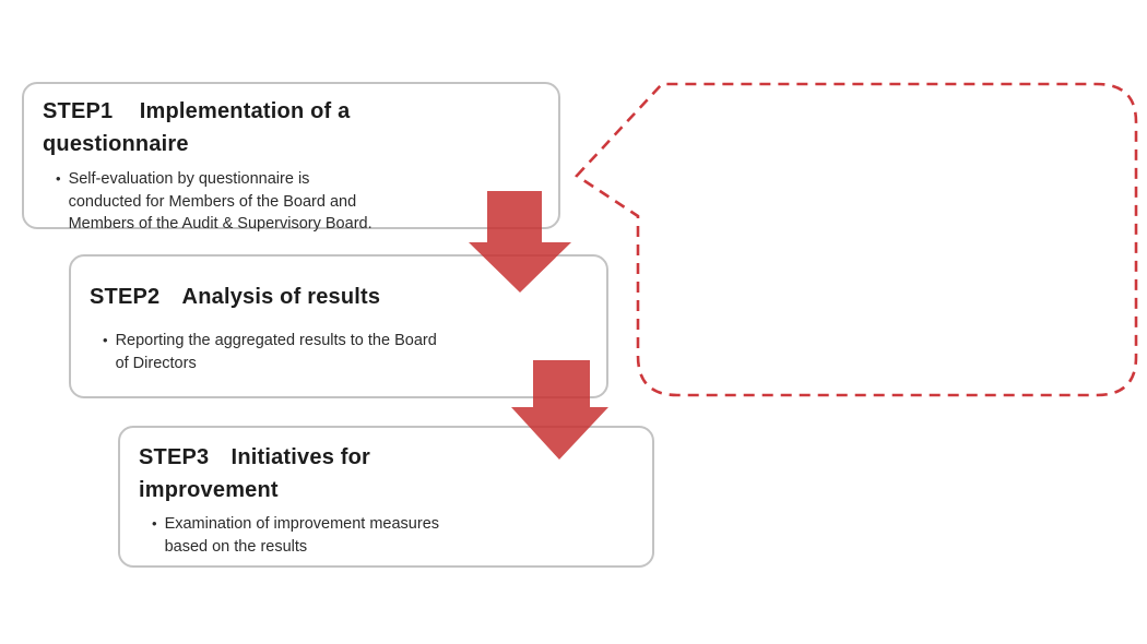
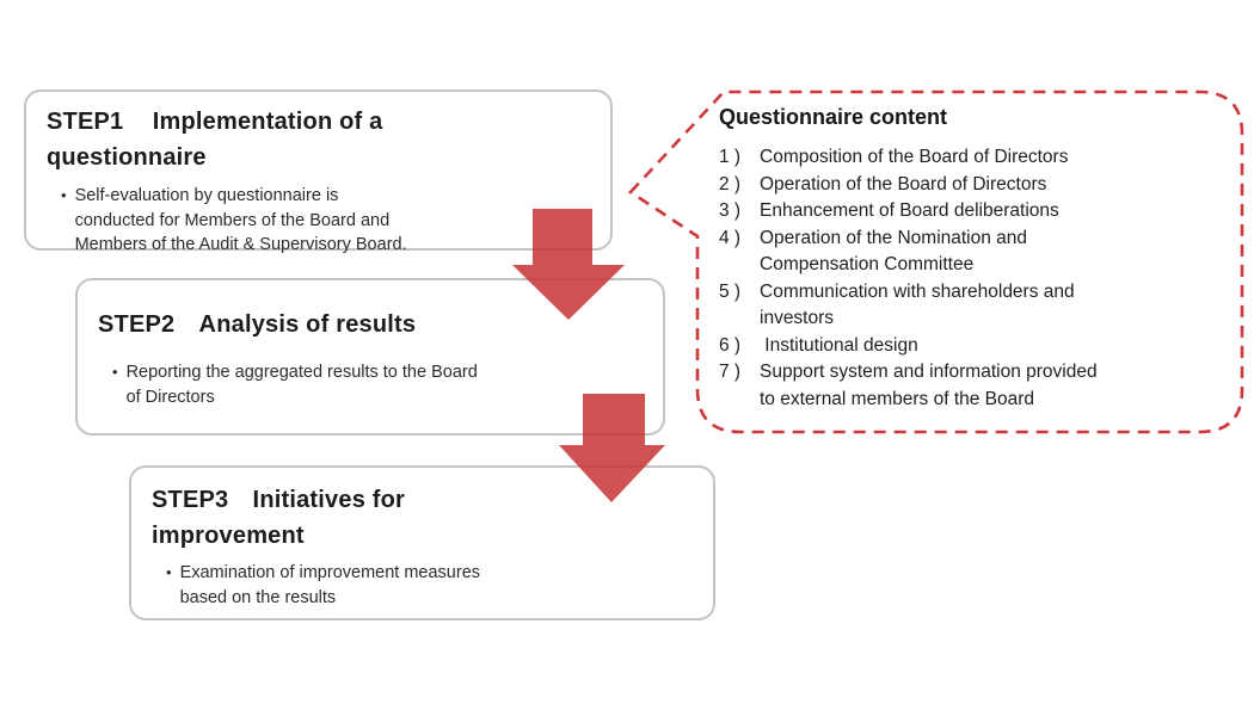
  STEP1 Implementation of a
  questionnaire
  •
  Self-evaluation by questionnaire is
  conducted for Members of the Board and
  Members of the Audit & Supervisory Board.
  STEP2 Analysis of results
  •
  Reporting the aggregated results to the Board
  of Directors
  STEP3 Initiatives for
  improvement
  •
  Examination of improvement measures
  based on the results
+ Questionnaire content
+ 1 )
+ Composition of the Board of Directors
+ 2 )
+ Operation of the Board of Directors
+ 3 )
+ Enhancement of Board deliberations
+ 4 )
+ Operation of the Nomination and
+ Compensation Committee
+ 5 )
+ Communication with shareholders and
+ investors
+ 6 )
+ Institutional design
+ 7 )
+ Support system and information provided
+ to external members of the Board
